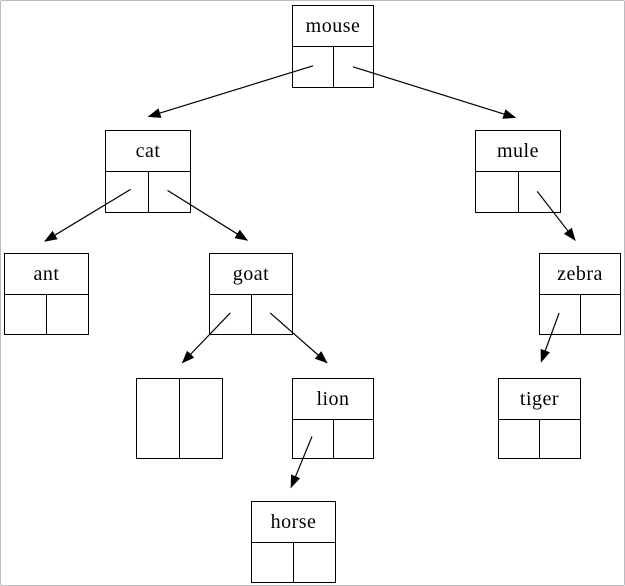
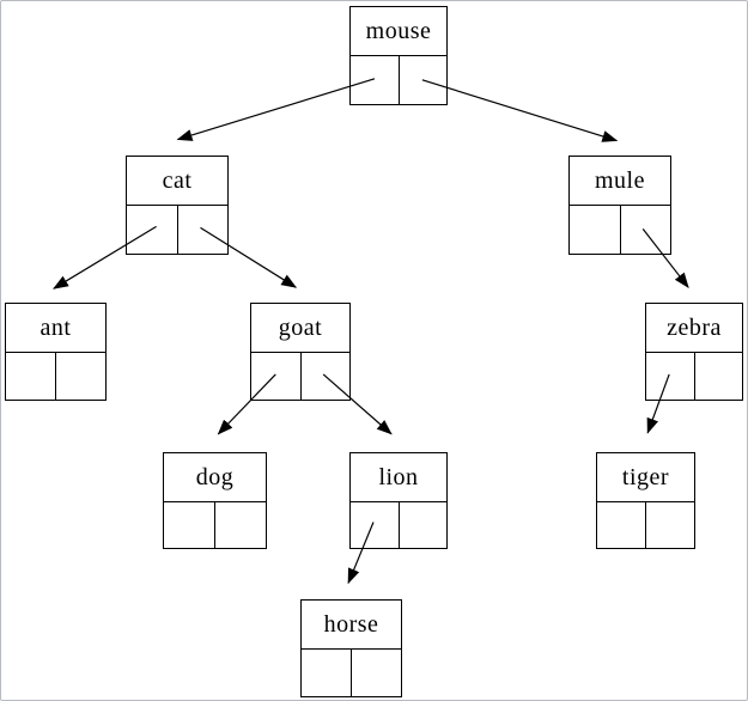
  mouse
  cat
  mule
  ant
  goat
  zebra
+ dog
  lion
  tiger
  horse
